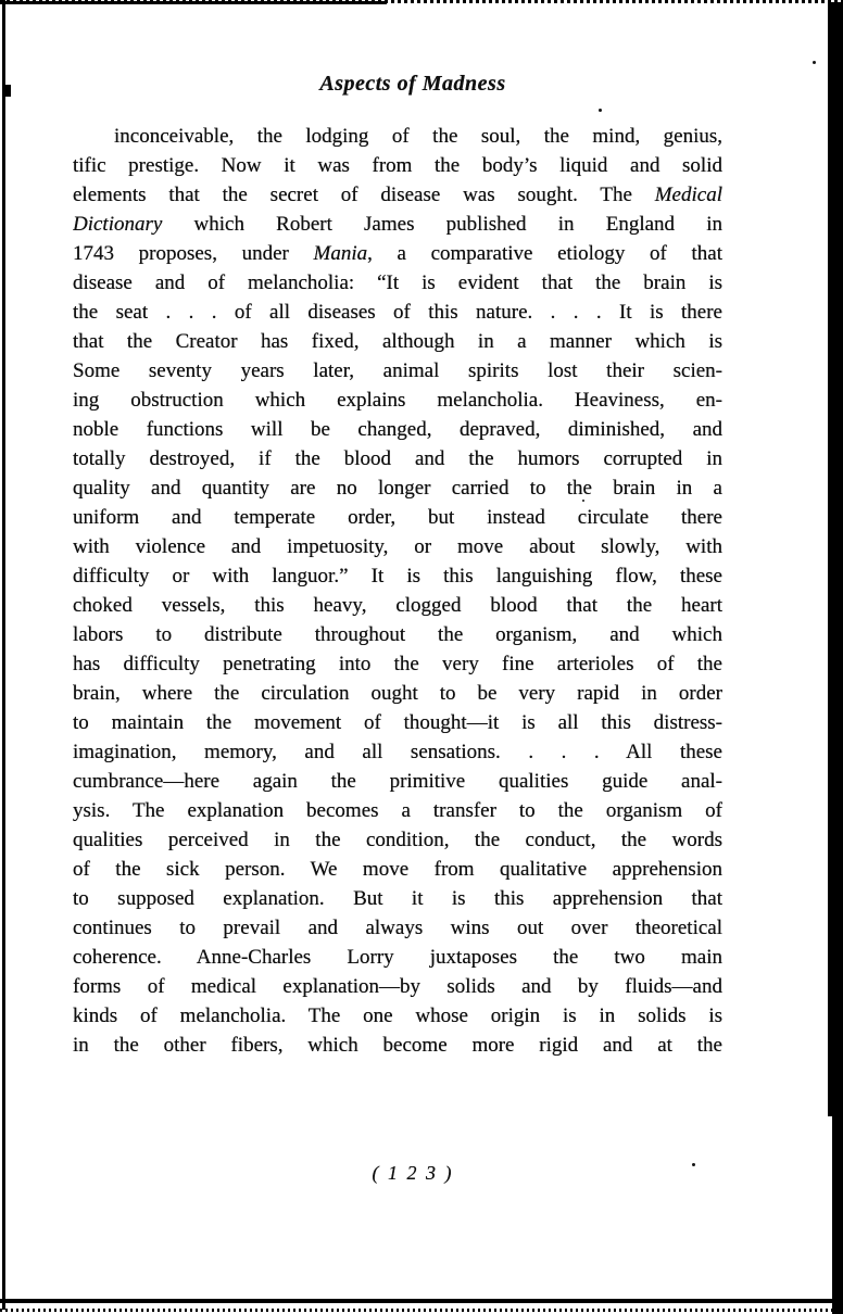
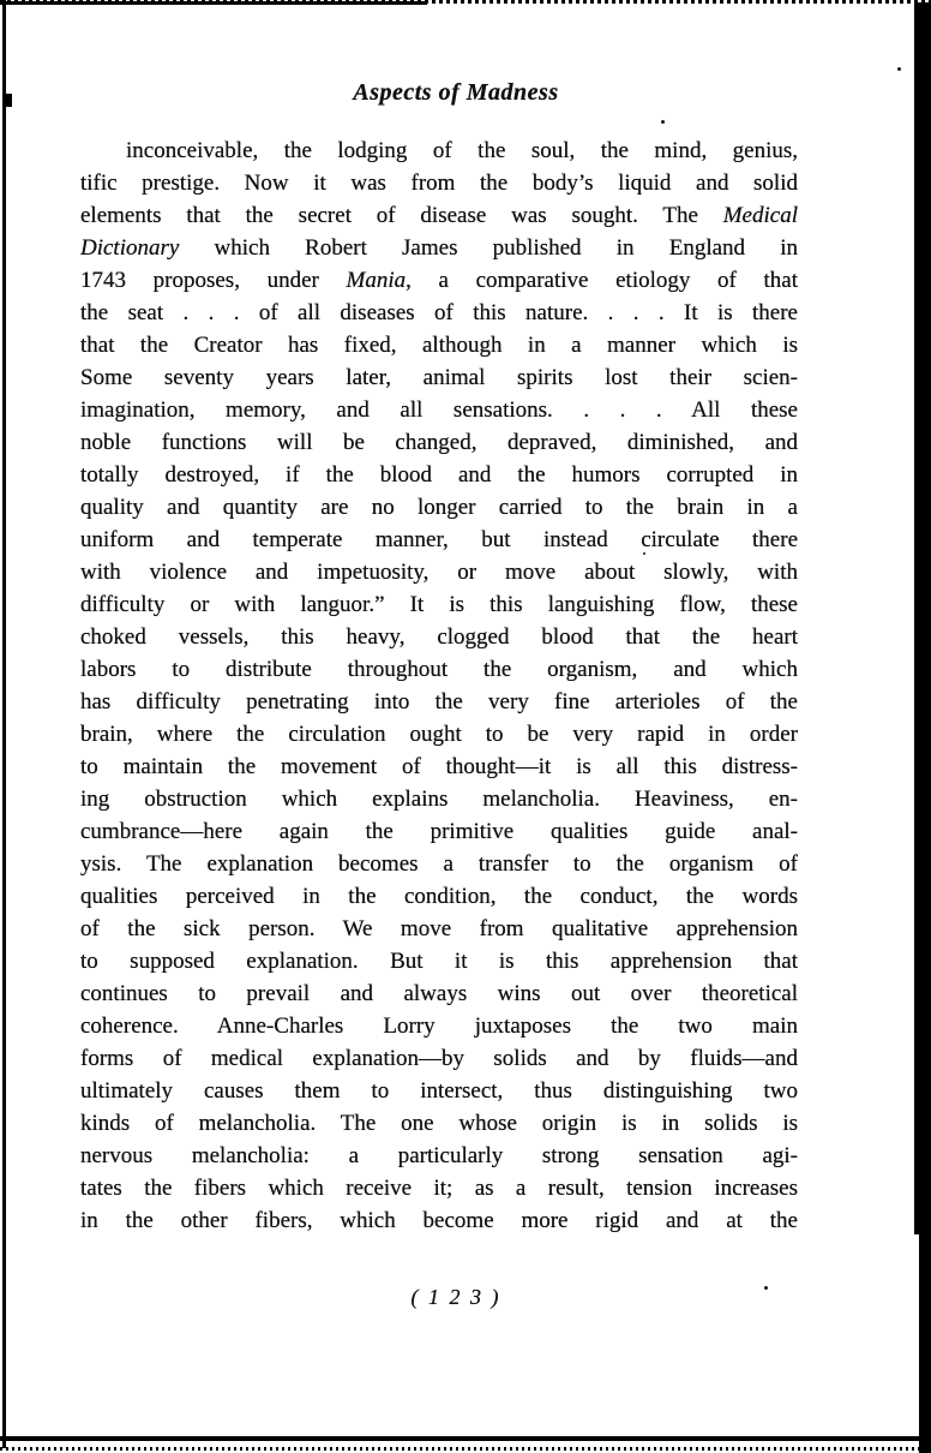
  Aspects of Madness
  inconceivable, the lodging of the soul, the mind, genius,
  tific prestige. Now it was from the body’s liquid and solid
  elements that the secret of disease was sought. The Medical
  Dictionary which Robert James published in England in
  1743 proposes, under Mania, a comparative etiology of that
- disease and of melancholia: “It is evident that the brain is
  the seat . . . of all diseases of this nature. . . . It is there
  that the Creator has fixed, although in a manner which is
  Some seventy years later, animal spirits lost their scien-
- ing obstruction which explains melancholia. Heaviness, en-
+ imagination, memory, and all sensations. . . . All these
  noble functions will be changed, depraved, diminished, and
  totally destroyed, if the blood and the humors corrupted in
  quality and quantity are no longer carried to the brain in a
- uniform and temperate order, but instead circulate there
+ uniform and temperate manner, but instead circulate there
  with violence and impetuosity, or move about slowly, with
  difficulty or with languor.” It is this languishing flow, these
  choked vessels, this heavy, clogged blood that the heart
  labors to distribute throughout the organism, and which
  has difficulty penetrating into the very fine arterioles of the
  brain, where the circulation ought to be very rapid in order
  to maintain the movement of thought—it is all this distress-
- imagination, memory, and all sensations. . . . All these
+ ing obstruction which explains melancholia. Heaviness, en-
  cumbrance—here again the primitive qualities guide anal-
  ysis. The explanation becomes a transfer to the organism of
  qualities perceived in the condition, the conduct, the words
  of the sick person. We move from qualitative apprehension
  to supposed explanation. But it is this apprehension that
  continues to prevail and always wins out over theoretical
  coherence. Anne-Charles Lorry juxtaposes the two main
  forms of medical explanation—by solids and by fluids—and
+ ultimately causes them to intersect, thus distinguishing two
  kinds of melancholia. The one whose origin is in solids is
+ nervous melancholia: a particularly strong sensation agi-
+ tates the fibers which receive it; as a result, tension increases
  in the other fibers, which become more rigid and at the
  ( 1 2 3 )
